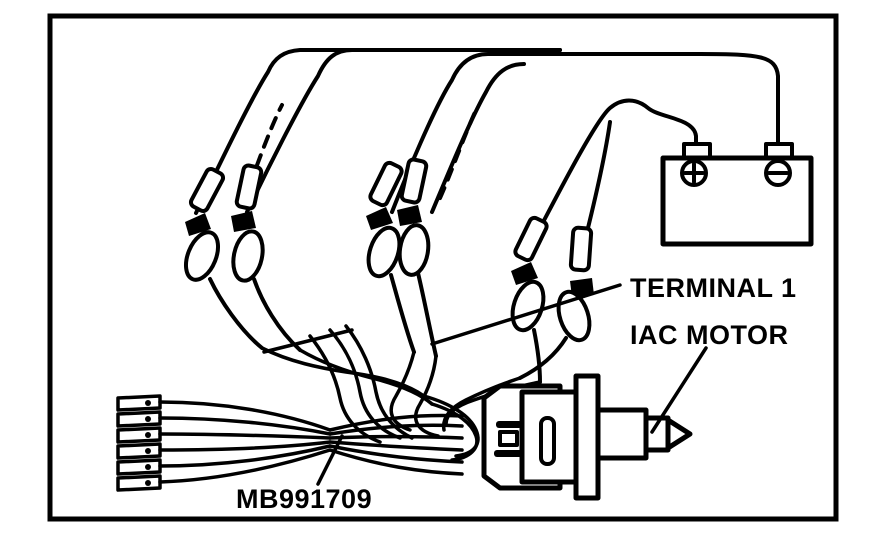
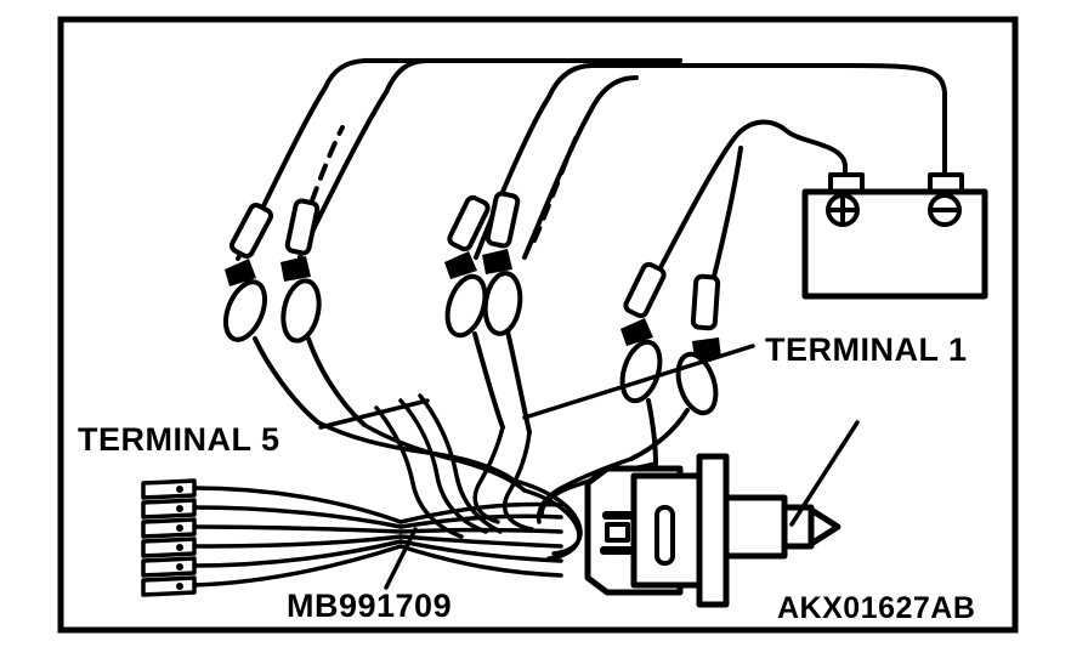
+ TERMINAL 5
  TERMINAL 1
- IAC MOTOR
  MB991709
+ AKX01627AB
